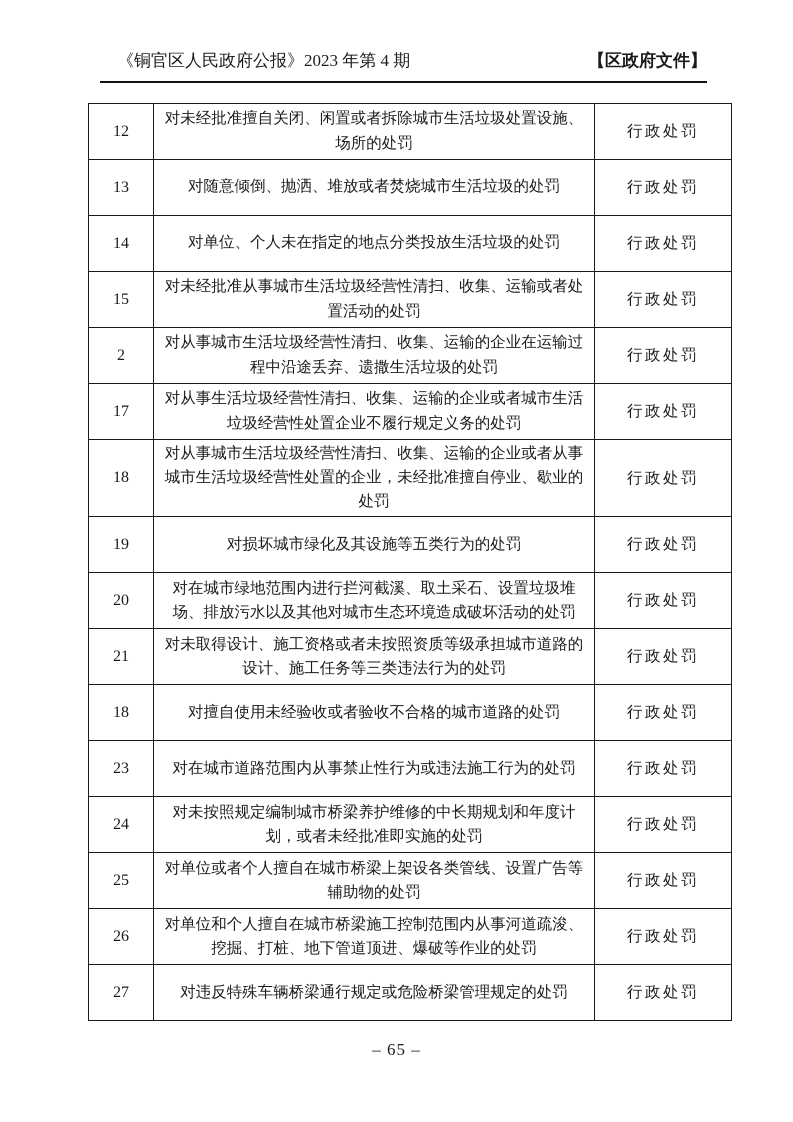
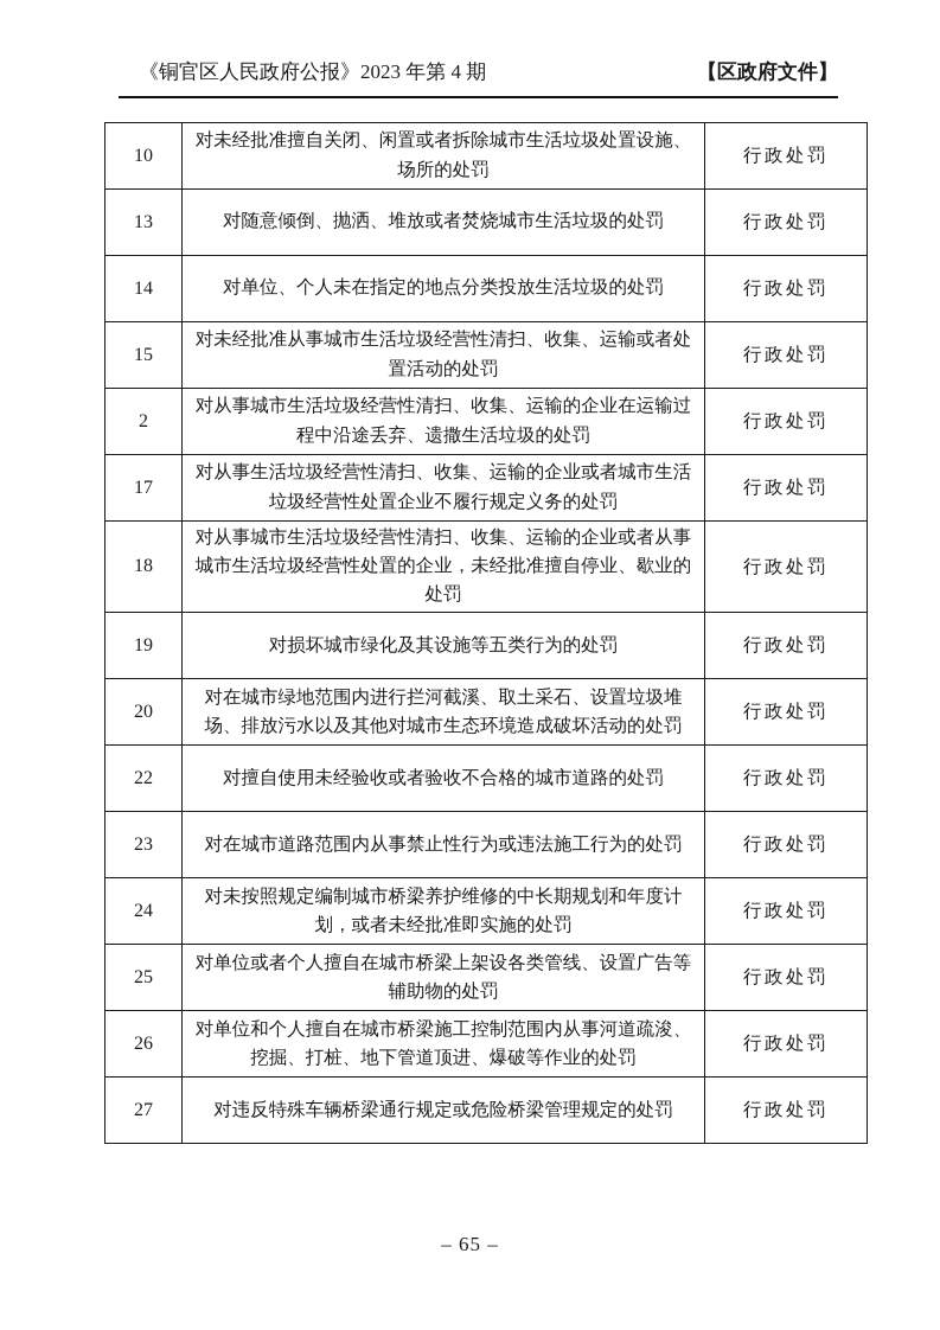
  《铜官区人民政府公报》2023 年第 4 期
  【区政府文件】
- 12	对未经批准擅自关闭、闲置或者拆除城市生活垃圾处置设施、场所的处罚	行政处罚
+ 10	对未经批准擅自关闭、闲置或者拆除城市生活垃圾处置设施、场所的处罚	行政处罚
  13	对随意倾倒、抛洒、堆放或者焚烧城市生活垃圾的处罚	行政处罚
  14	对单位、个人未在指定的地点分类投放生活垃圾的处罚	行政处罚
  15	对未经批准从事城市生活垃圾经营性清扫、收集、运输或者处置活动的处罚	行政处罚
  2	对从事城市生活垃圾经营性清扫、收集、运输的企业在运输过程中沿途丢弃、遗撒生活垃圾的处罚	行政处罚
  17	对从事生活垃圾经营性清扫、收集、运输的企业或者城市生活垃圾经营性处置企业不履行规定义务的处罚	行政处罚
  18	对从事城市生活垃圾经营性清扫、收集、运输的企业或者从事城市生活垃圾经营性处置的企业，未经批准擅自停业、歇业的处罚	行政处罚
  19	对损坏城市绿化及其设施等五类行为的处罚	行政处罚
  20	对在城市绿地范围内进行拦河截溪、取土采石、设置垃圾堆场、排放污水以及其他对城市生态环境造成破坏活动的处罚	行政处罚
- 21	对未取得设计、施工资格或者未按照资质等级承担城市道路的设计、施工任务等三类违法行为的处罚	行政处罚
- 18	对擅自使用未经验收或者验收不合格的城市道路的处罚	行政处罚
+ 22	对擅自使用未经验收或者验收不合格的城市道路的处罚	行政处罚
  23	对在城市道路范围内从事禁止性行为或违法施工行为的处罚	行政处罚
  24	对未按照规定编制城市桥梁养护维修的中长期规划和年度计划，或者未经批准即实施的处罚	行政处罚
  25	对单位或者个人擅自在城市桥梁上架设各类管线、设置广告等辅助物的处罚	行政处罚
  26	对单位和个人擅自在城市桥梁施工控制范围内从事河道疏浚、挖掘、打桩、地下管道顶进、爆破等作业的处罚	行政处罚
  27	对违反特殊车辆桥梁通行规定或危险桥梁管理规定的处罚	行政处罚
  – 65 –
